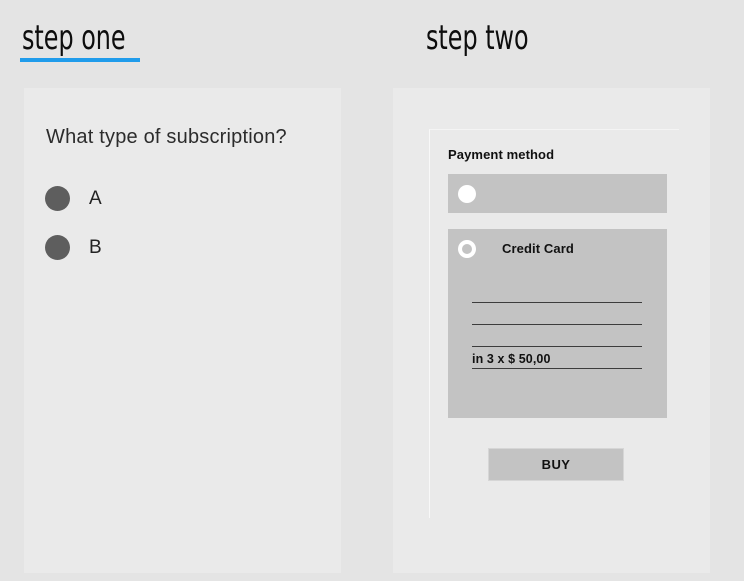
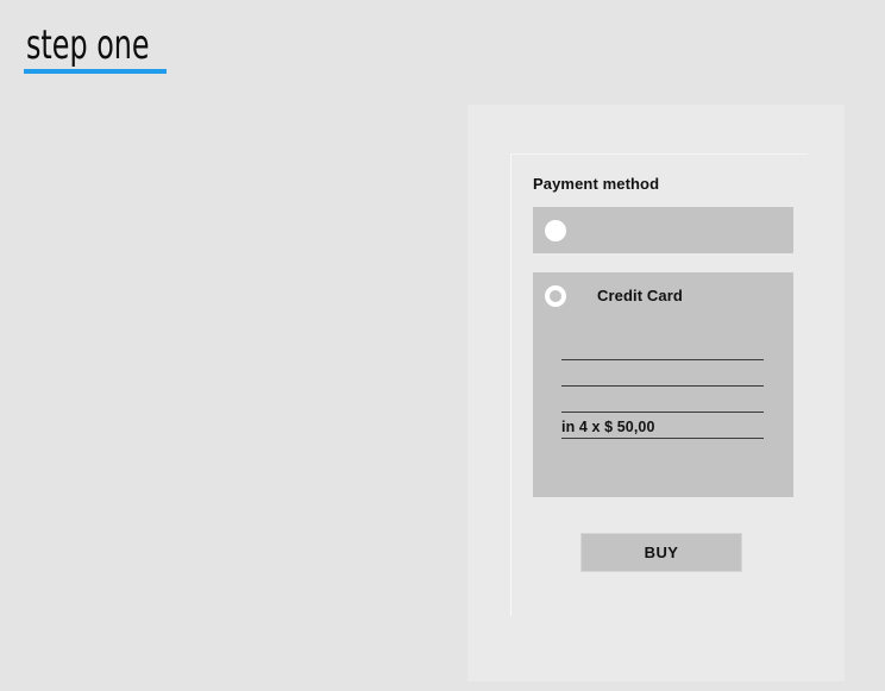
  step one
- What type of subscription?
- A
- B
- step two
  Payment method
  Credit Card
- in 3 x $ 50,00
+ in 4 x $ 50,00
  BUY
